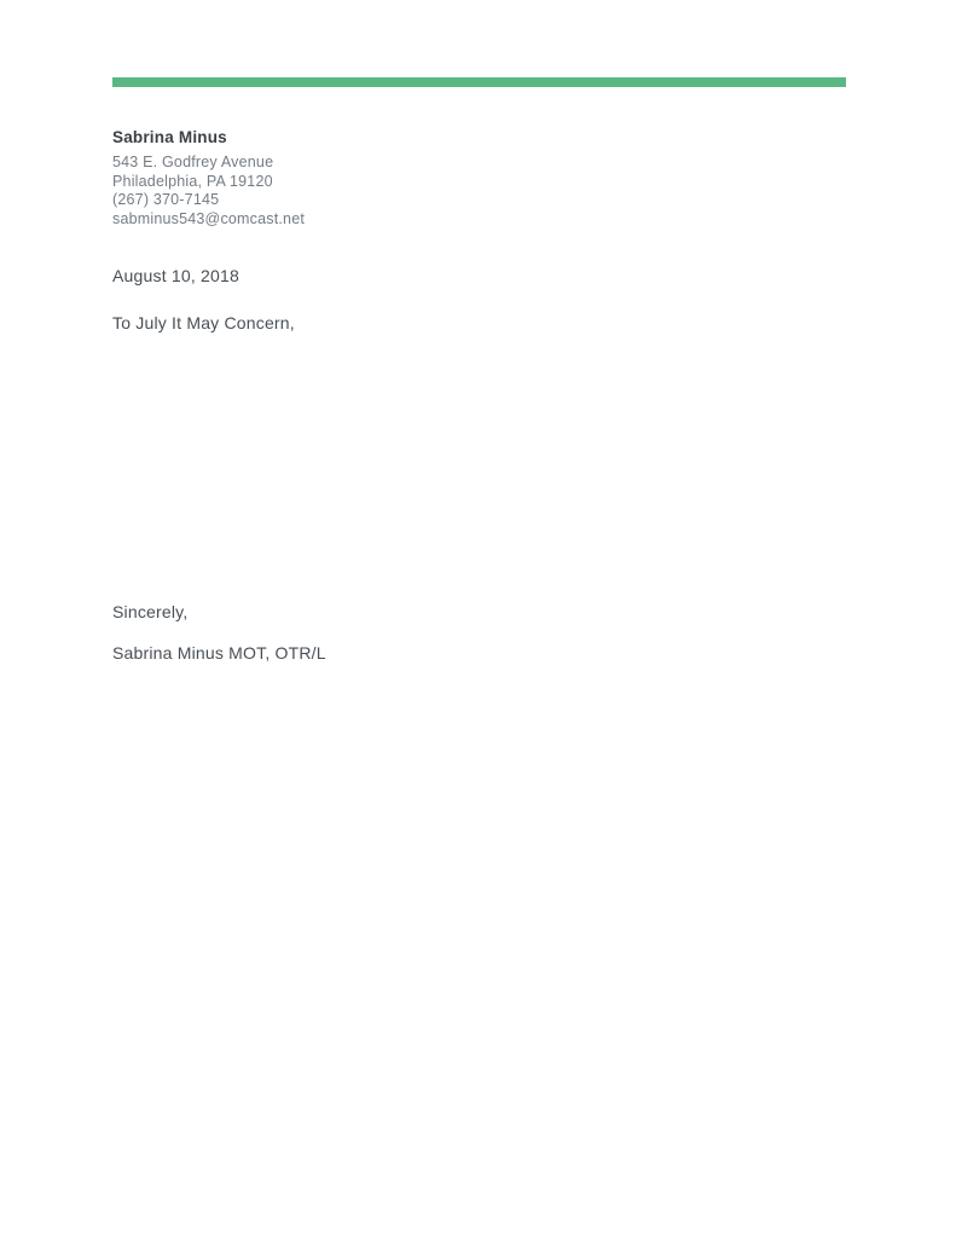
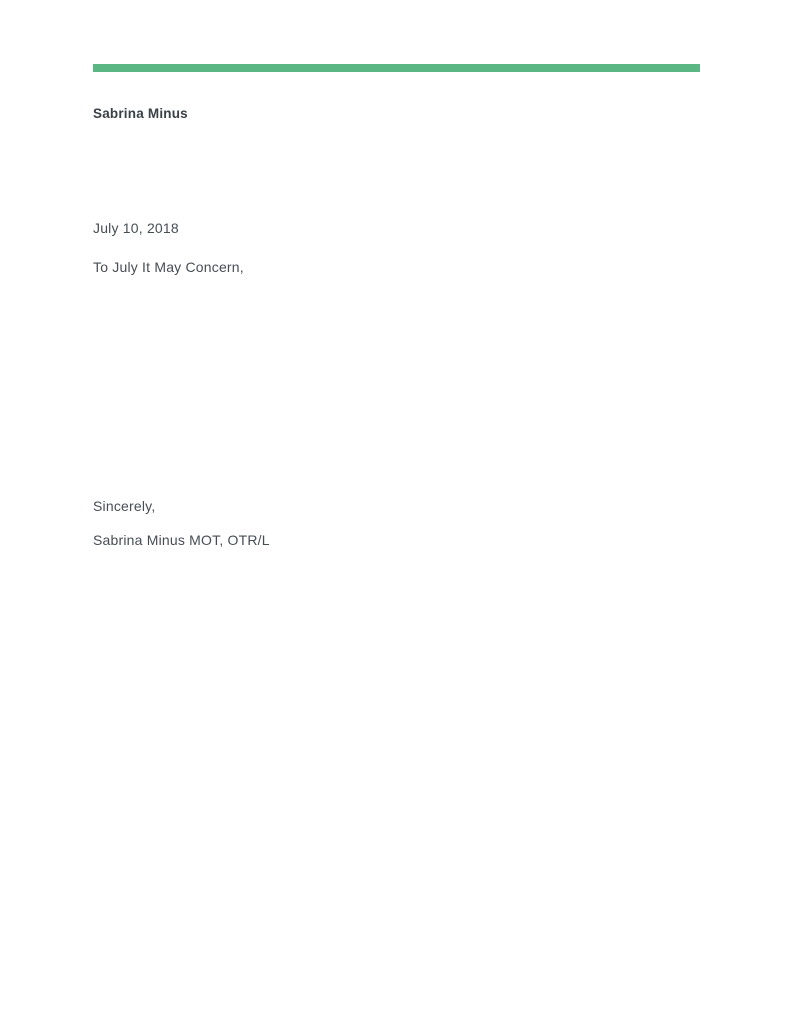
  Sabrina Minus
- 543 E. Godfrey Avenue
- Philadelphia, PA 19120
- (267) 370-7145
- sabminus543@comcast.net
- August 10, 2018
+ July 10, 2018
  To July It May Concern,
  Sincerely,
  Sabrina Minus MOT, OTR/L
